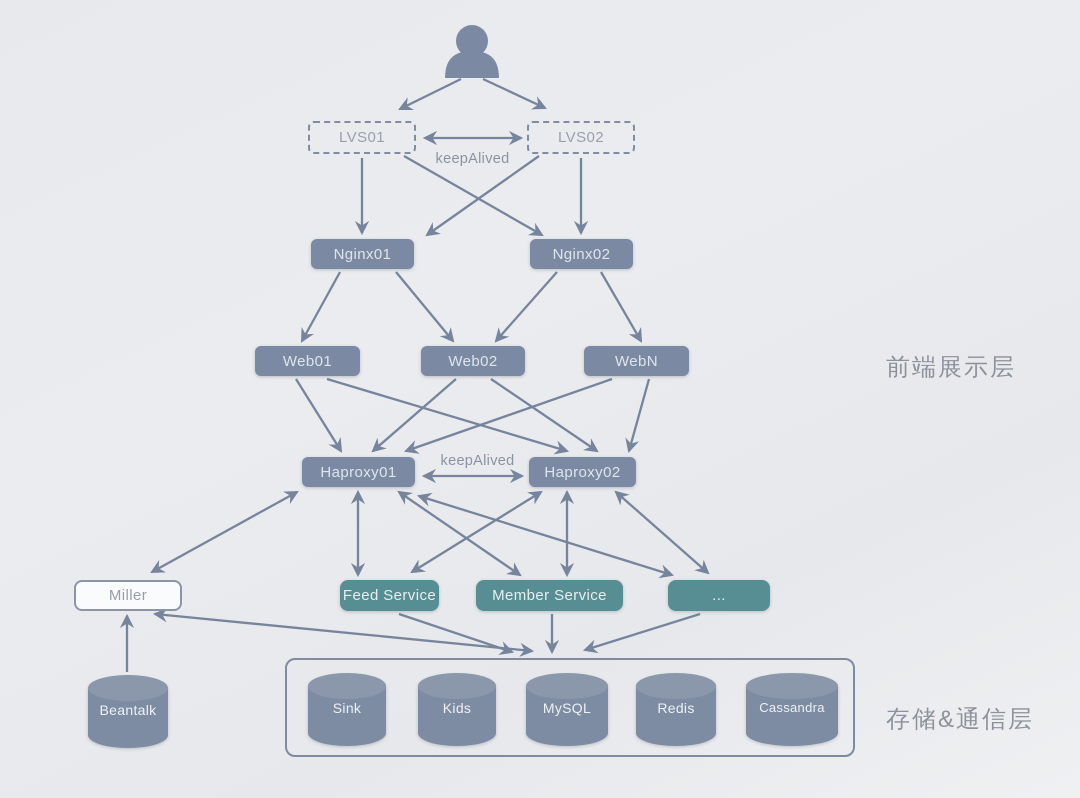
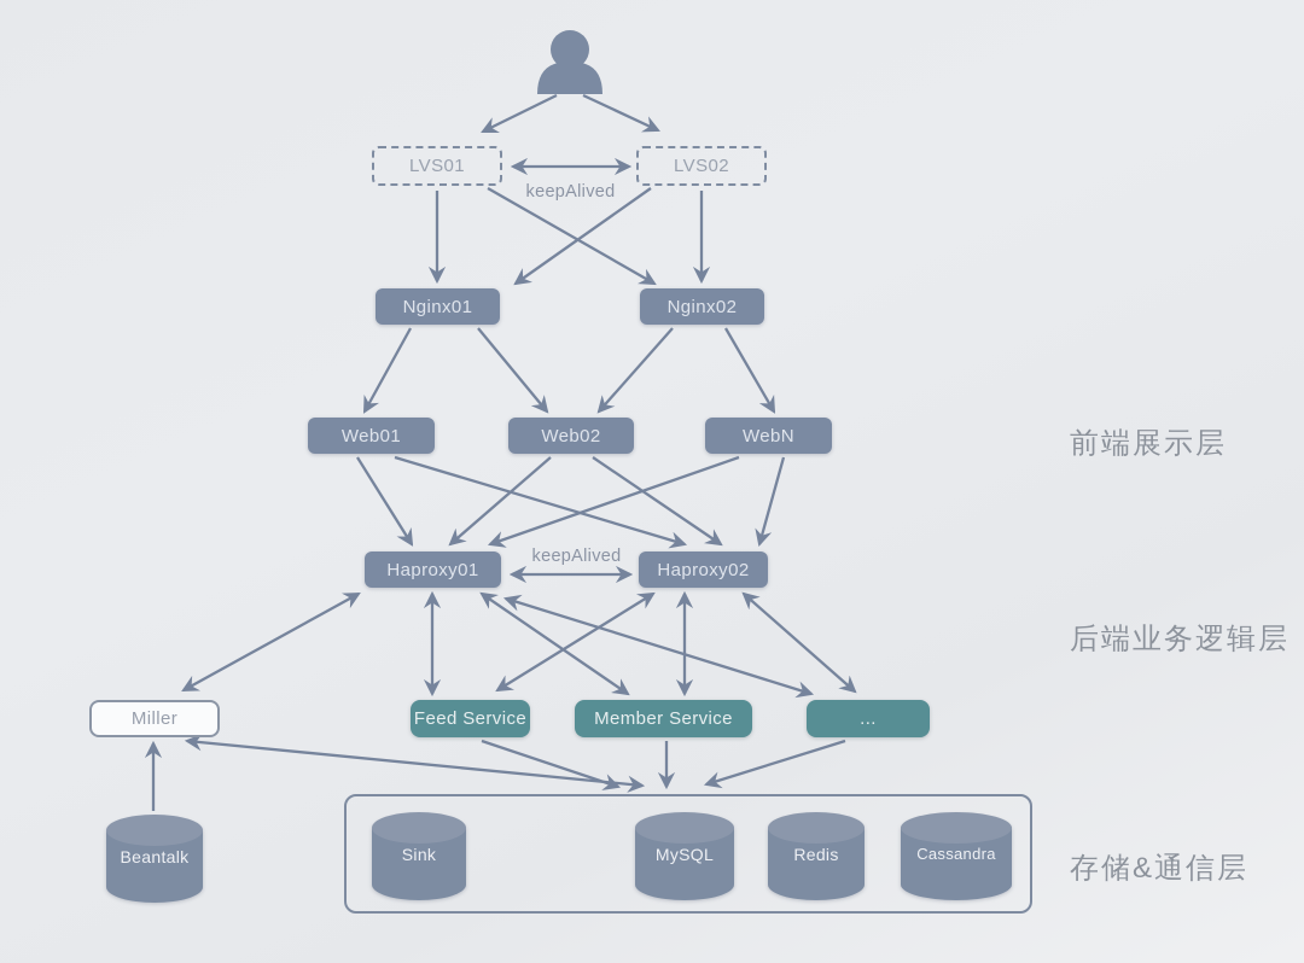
  LVS01
  LVS02
  keepAlived
  Nginx01
  Nginx02
  Web01
  Web02
  WebN
  Haproxy01
  Haproxy02
  keepAlived
  Miller
  Feed Service
  Member Service
  ...
  Beantalk
  Sink
- Kids
  MySQL
  Redis
  Cassandra
  前端展示层
+ 后端业务逻辑层
  存储&通信层
